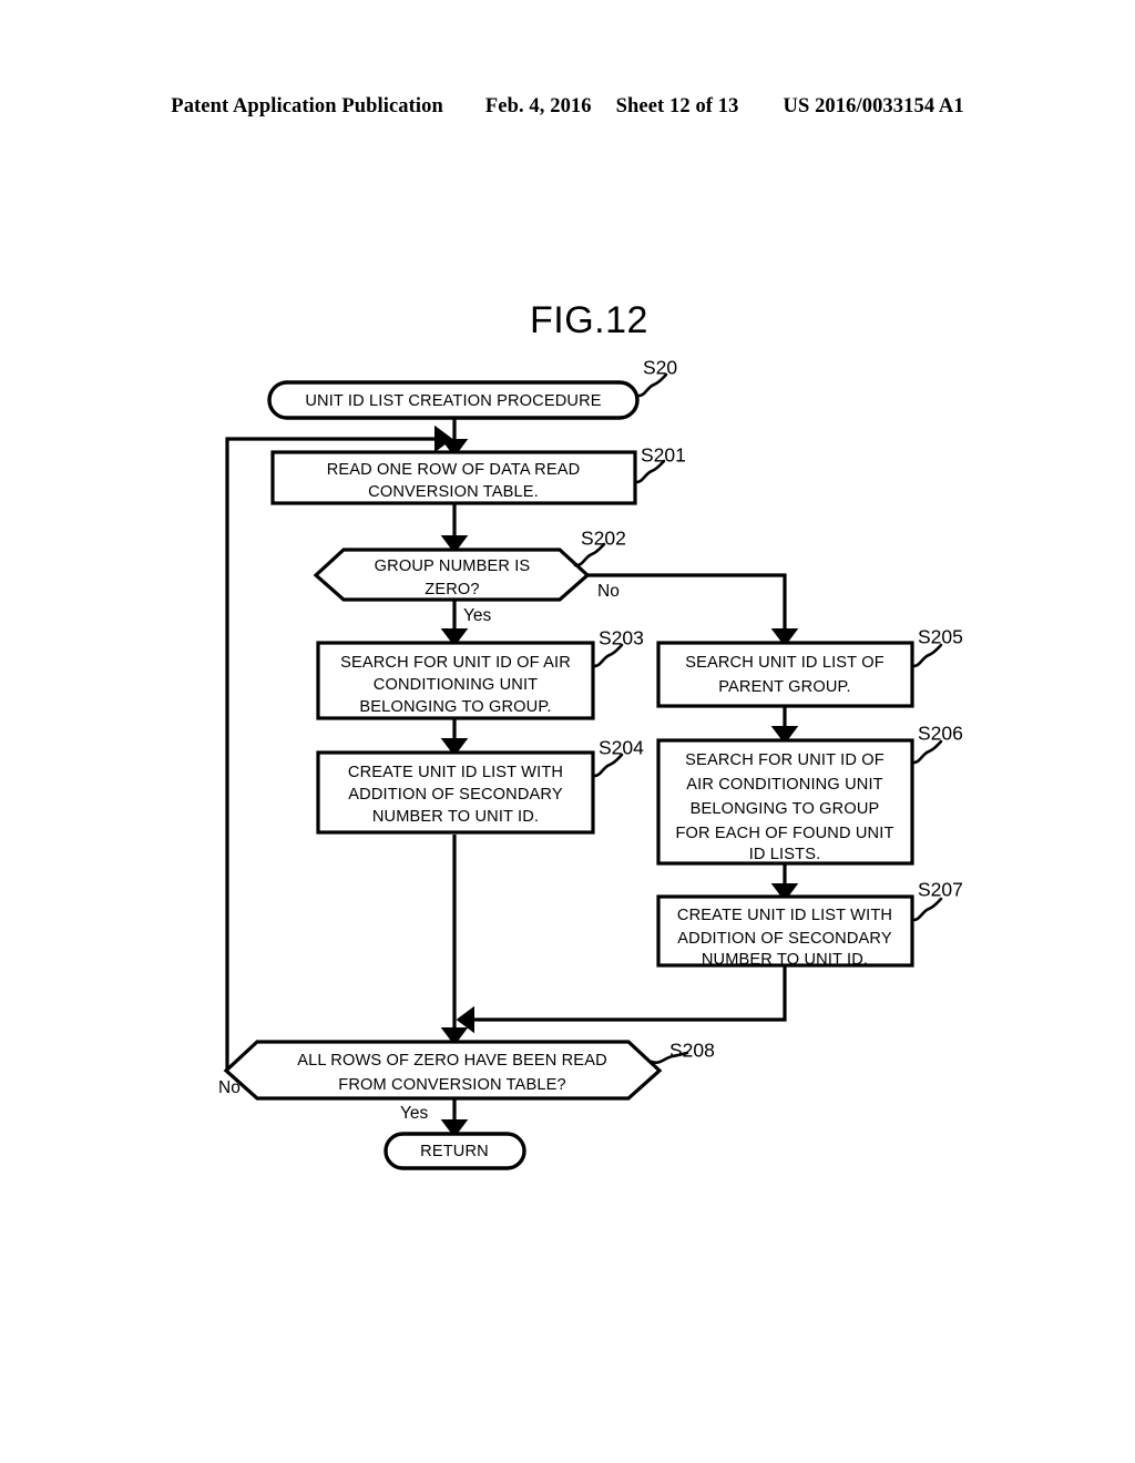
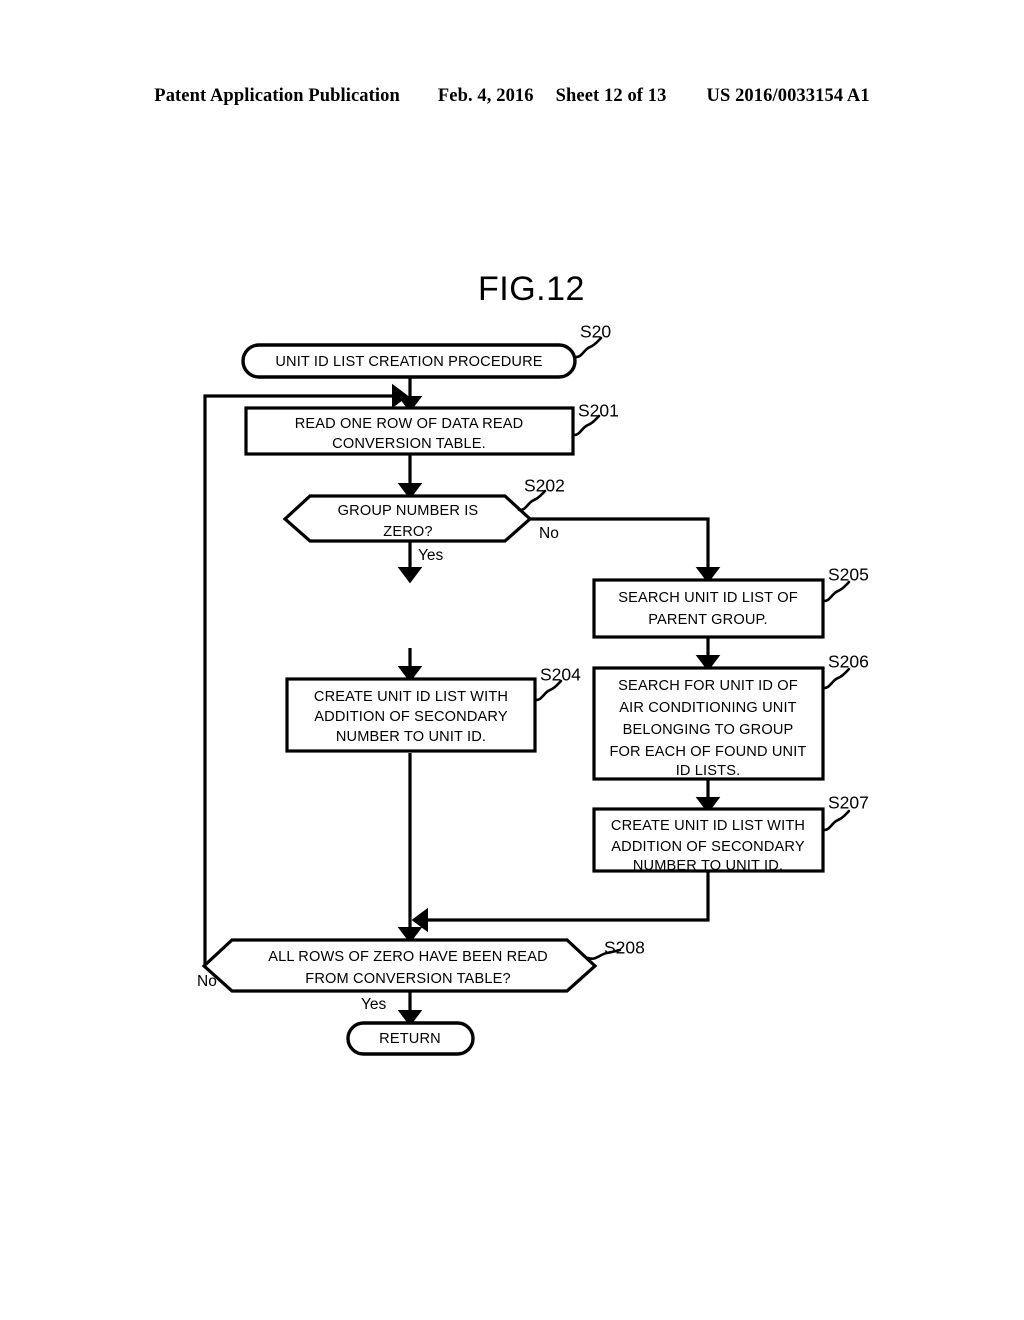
  Patent Application Publication
  Feb. 4, 2016
  Sheet 12 of 13
  US 2016/0033154 A1
  FIG.12
  UNIT ID LIST CREATION PROCEDURE
  S20
  READ ONE ROW OF DATA READ
  CONVERSION TABLE.
  S201
  GROUP NUMBER IS
  ZERO?
  S202
  Yes
  No
- SEARCH FOR UNIT ID OF AIR
- CONDITIONING UNIT
- BELONGING TO GROUP.
- S203
  CREATE UNIT ID LIST WITH
  ADDITION OF SECONDARY
  NUMBER TO UNIT ID.
  S204
  SEARCH UNIT ID LIST OF
  PARENT GROUP.
  S205
  SEARCH FOR UNIT ID OF
  AIR CONDITIONING UNIT
  BELONGING TO GROUP
  FOR EACH OF FOUND UNIT
  ID LISTS.
  S206
  CREATE UNIT ID LIST WITH
  ADDITION OF SECONDARY
  NUMBER TO UNIT ID.
  S207
  ALL ROWS OF ZERO HAVE BEEN READ
  FROM CONVERSION TABLE?
  S208
  Yes
  No
  RETURN
